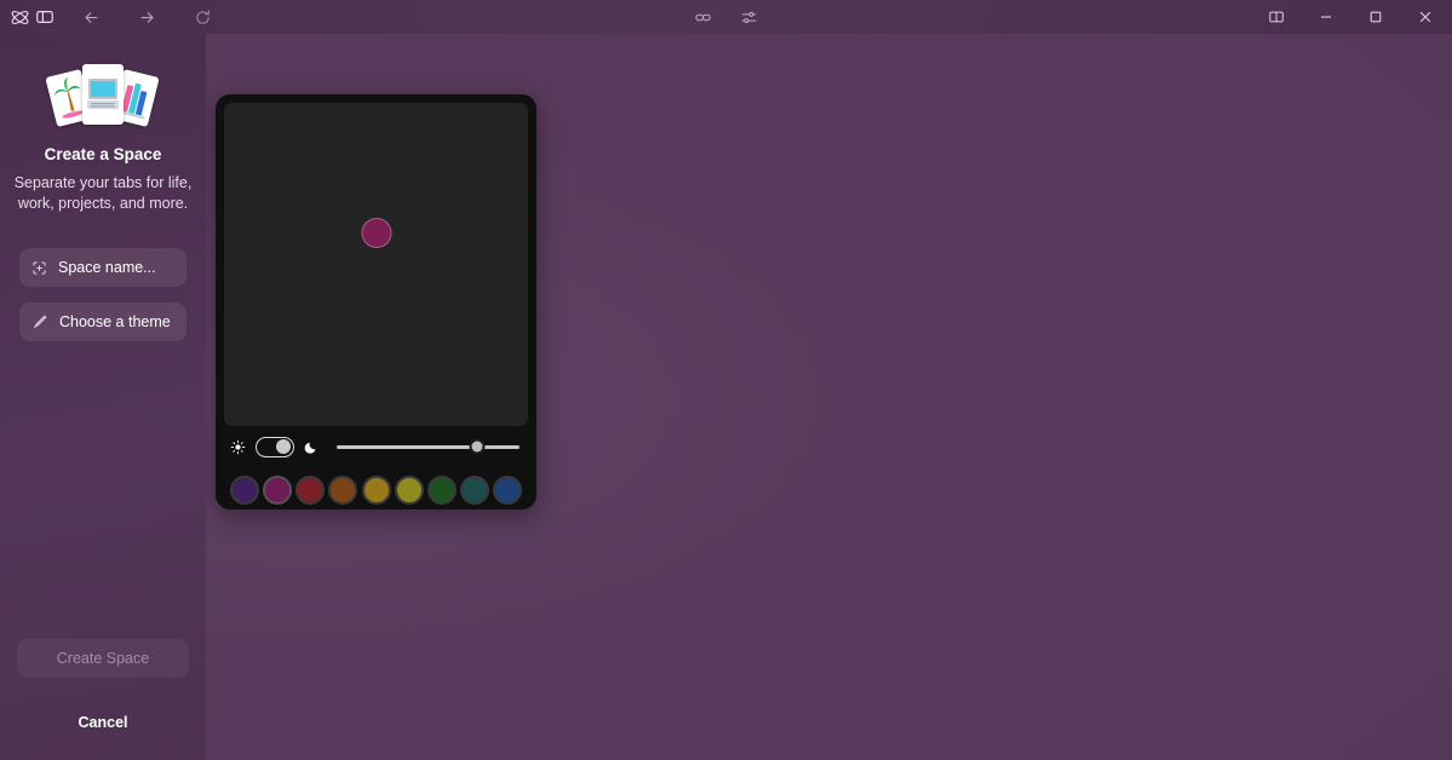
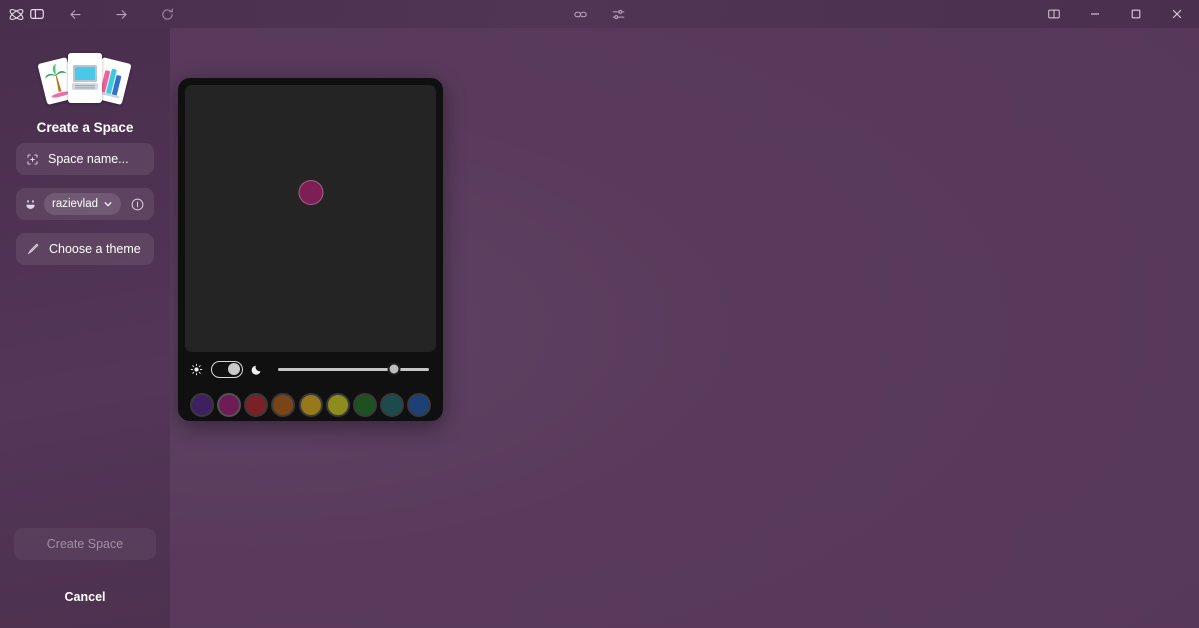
  Create a Space
- Separate your tabs for life, work, projects, and more.
  Space name...
+ razievlad
  Choose a theme
  Create Space
  Cancel
